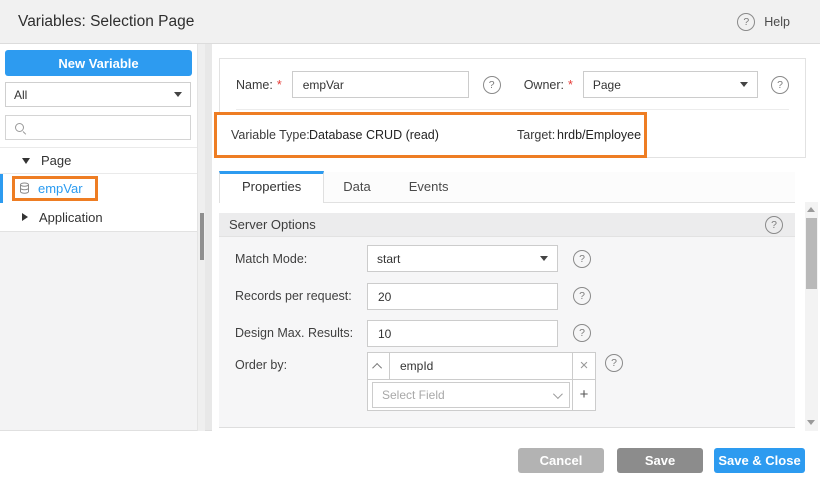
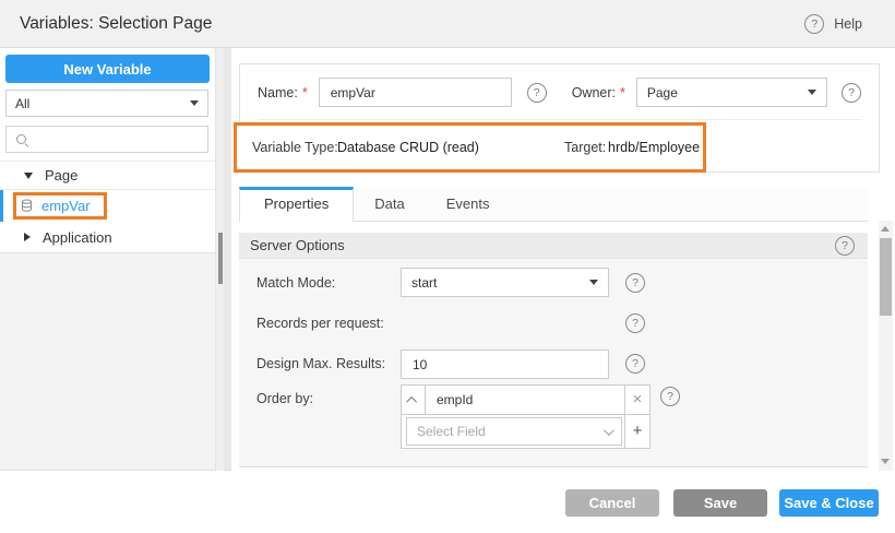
  Variables: Selection Page
  Help
  New Variable
  All
  Page
  empVar
  Application
  Name:
  *
  empVar
  Owner:
  *
  Page
  Variable Type:
  Database CRUD (read)
  Target:
  hrdb/Employee
  Properties
  Data
  Events
  Server Options
  Match Mode:
  start
  Records per request:
- 20
  Design Max. Results:
  10
  Order by:
  empId
  Select Field
  Cancel
  Save
  Save & Close
